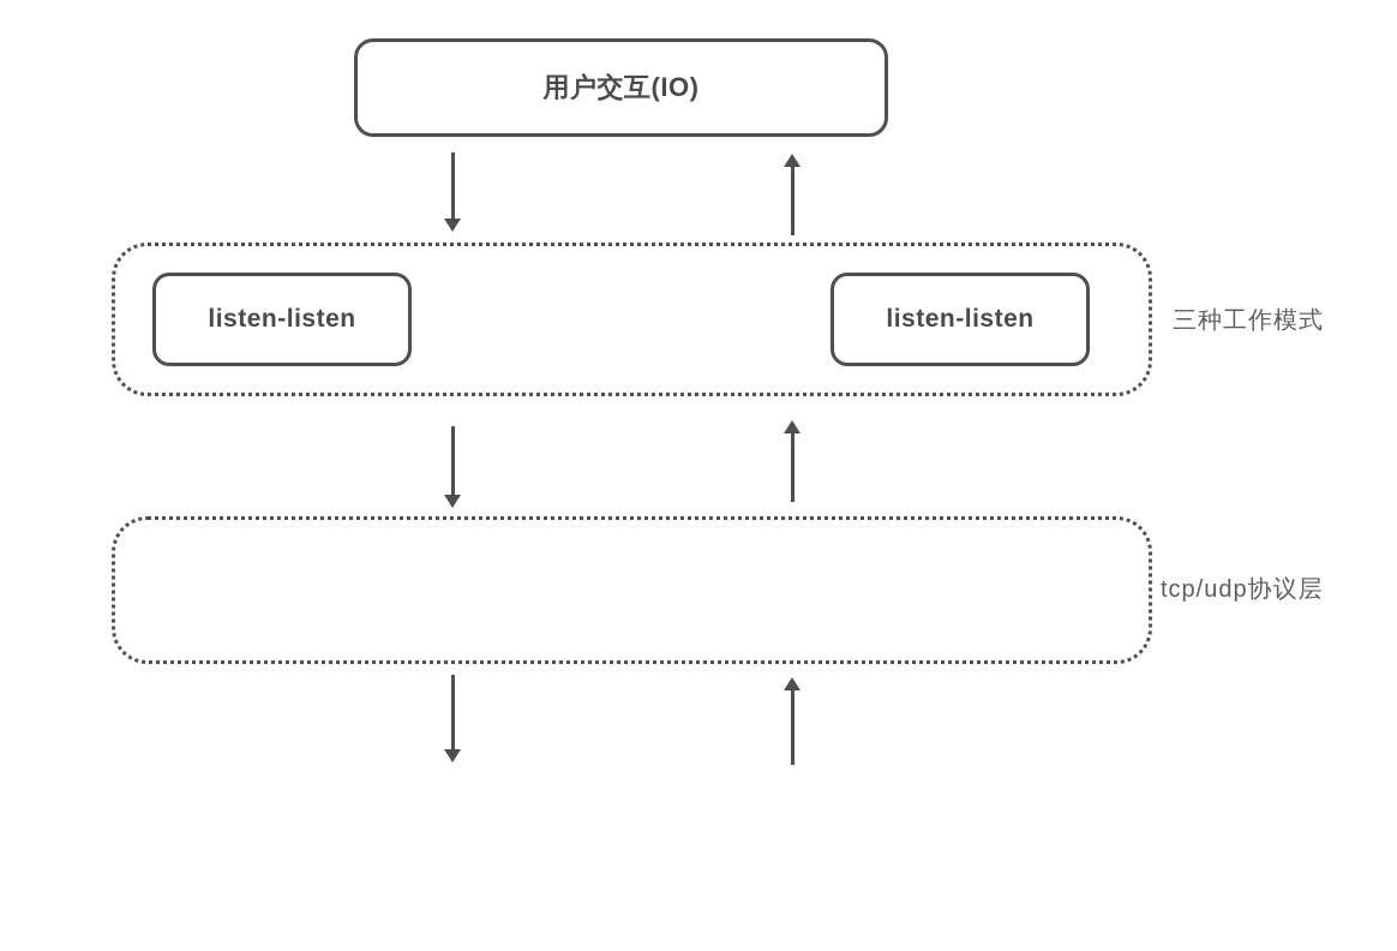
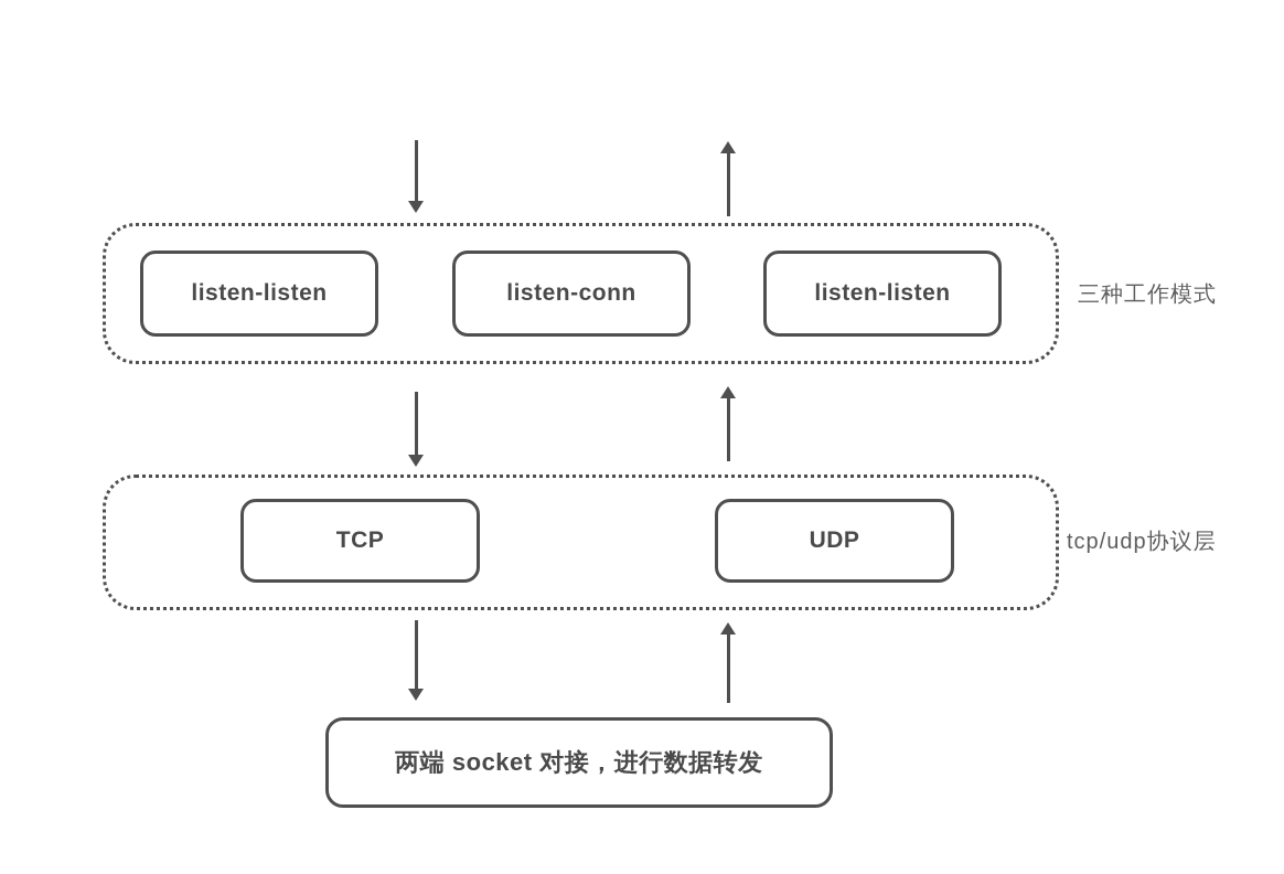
- 用户交互(IO)
  listen-listen
+ listen-conn
  listen-listen
  三种工作模式
+ TCP
+ UDP
  tcp/udp协议层
+ 两端 socket 对接，进行数据转发
